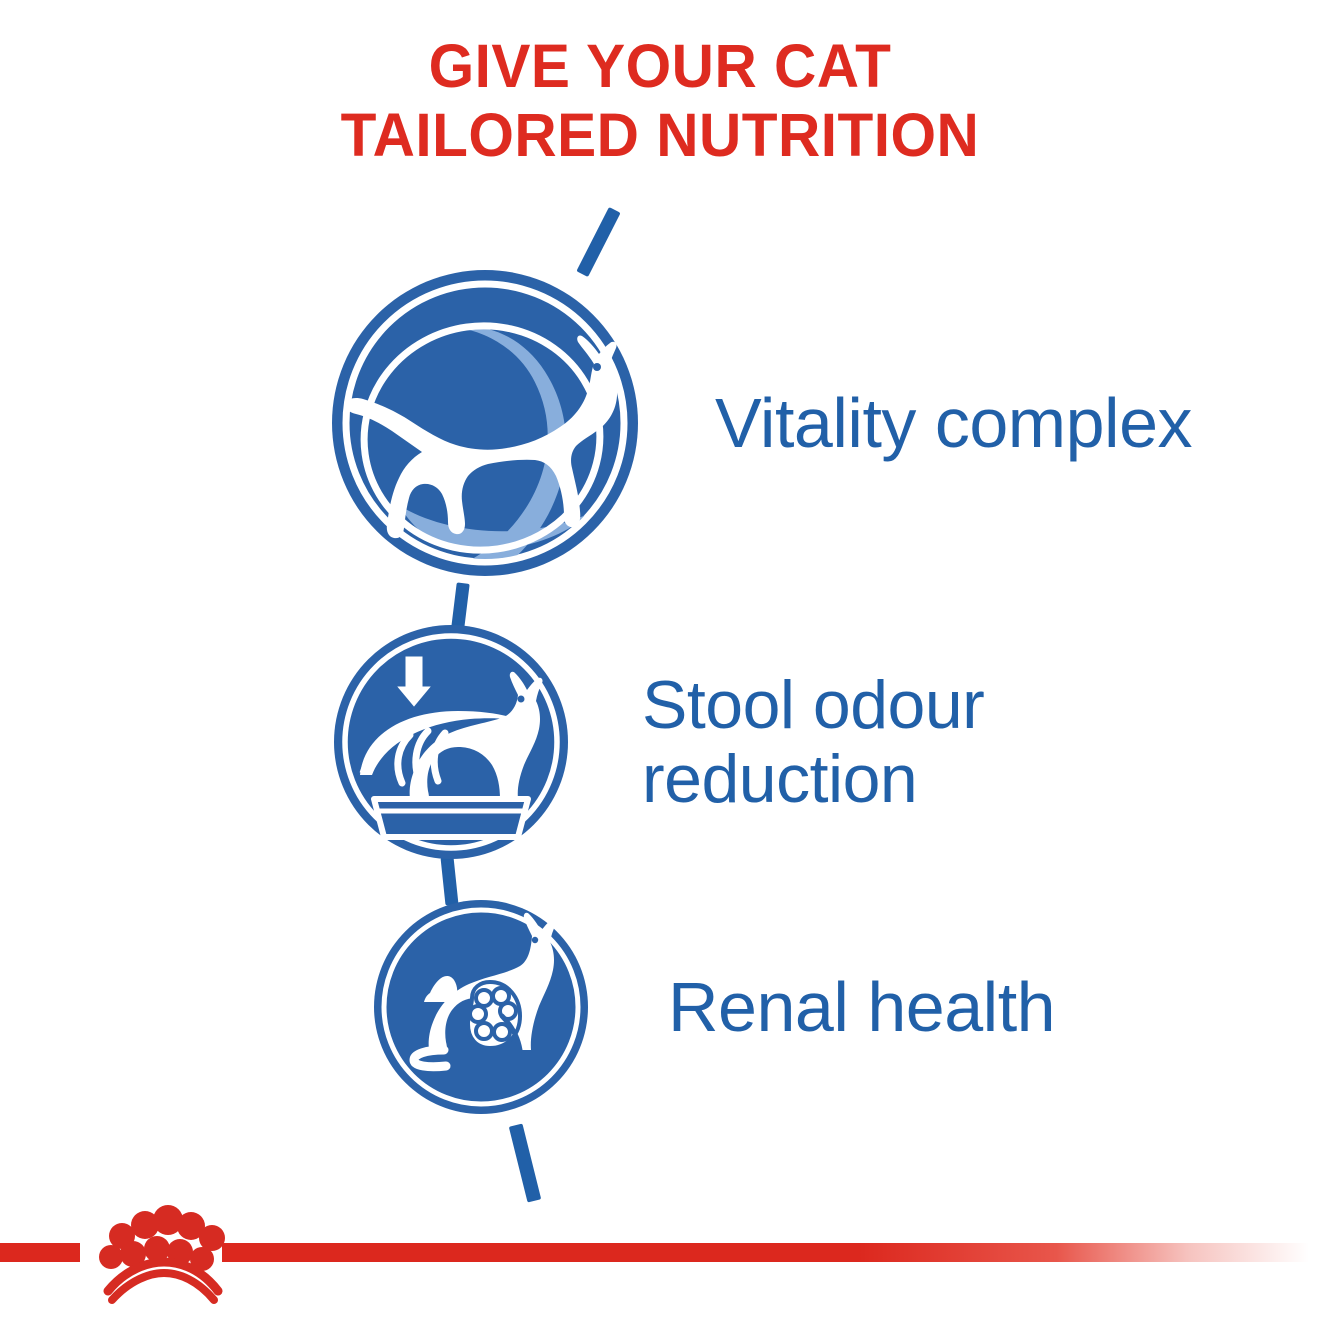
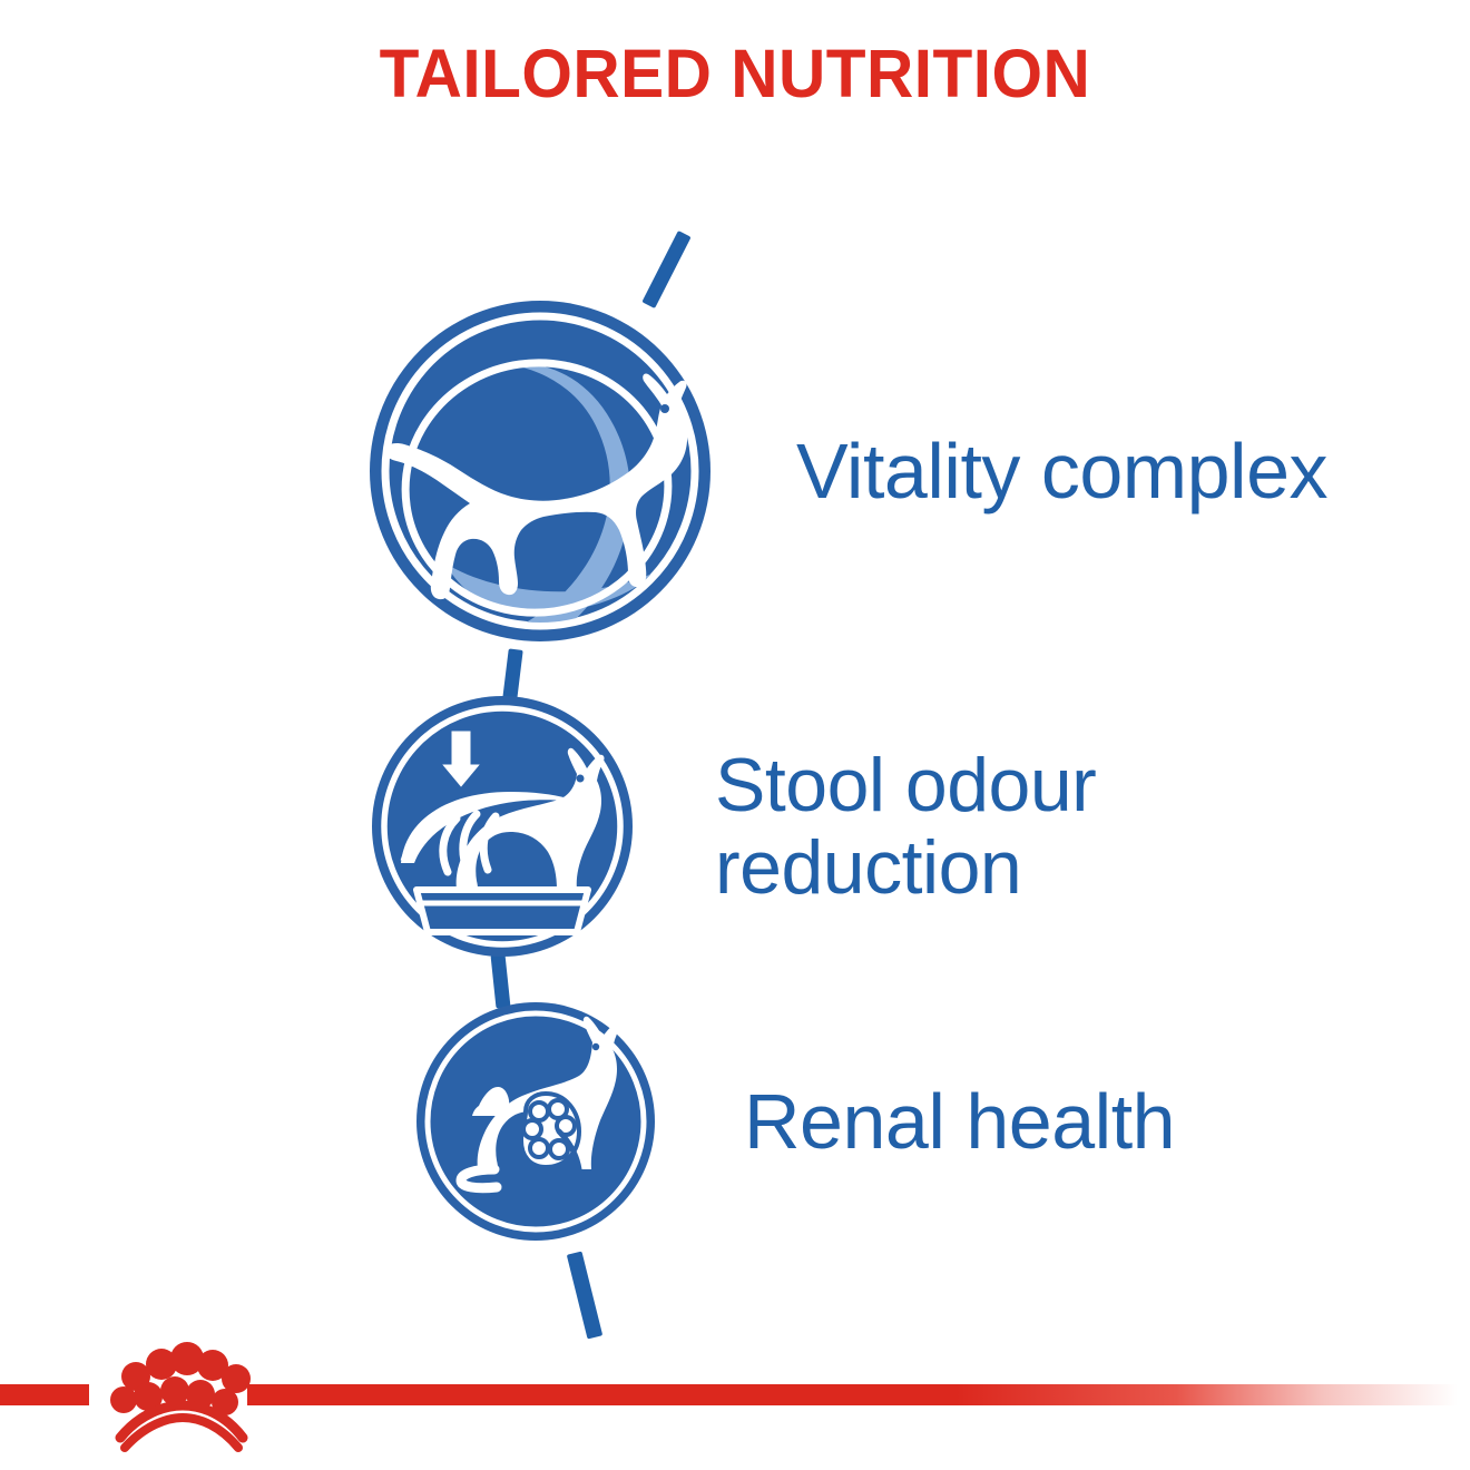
- GIVE YOUR CAT
  TAILORED NUTRITION
  Vitality complex
  Stool odour
  reduction
  Renal health
